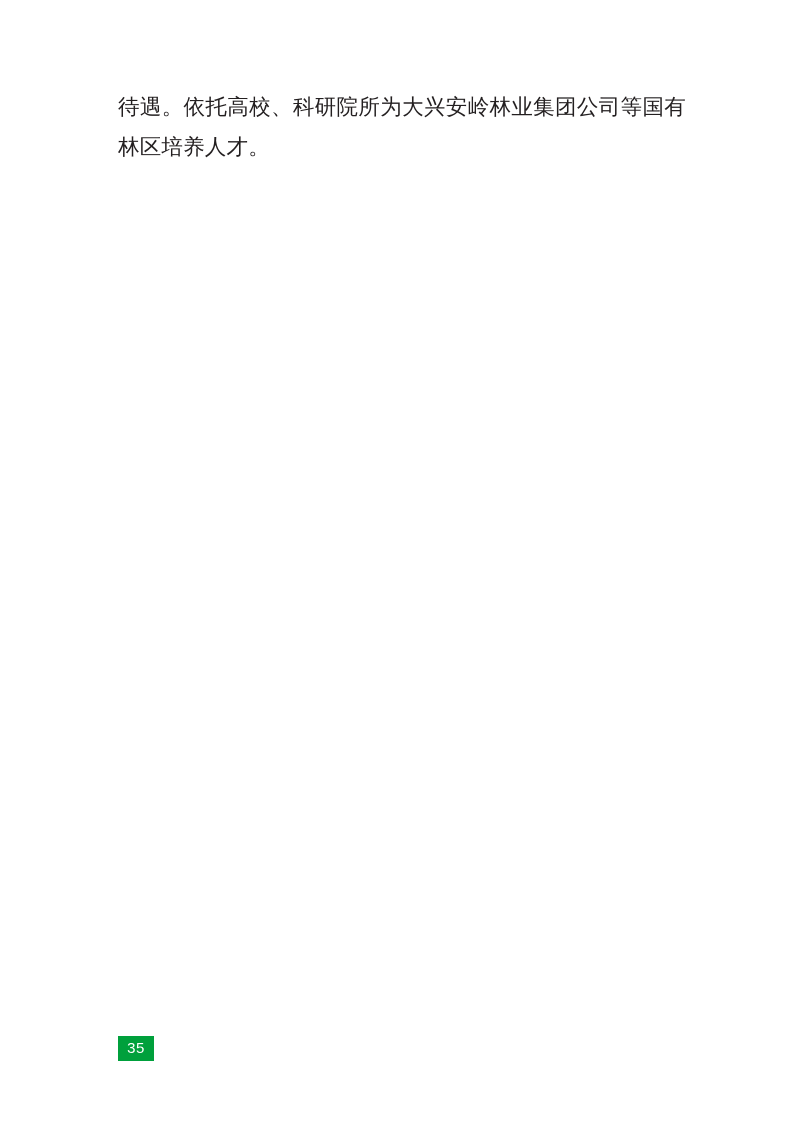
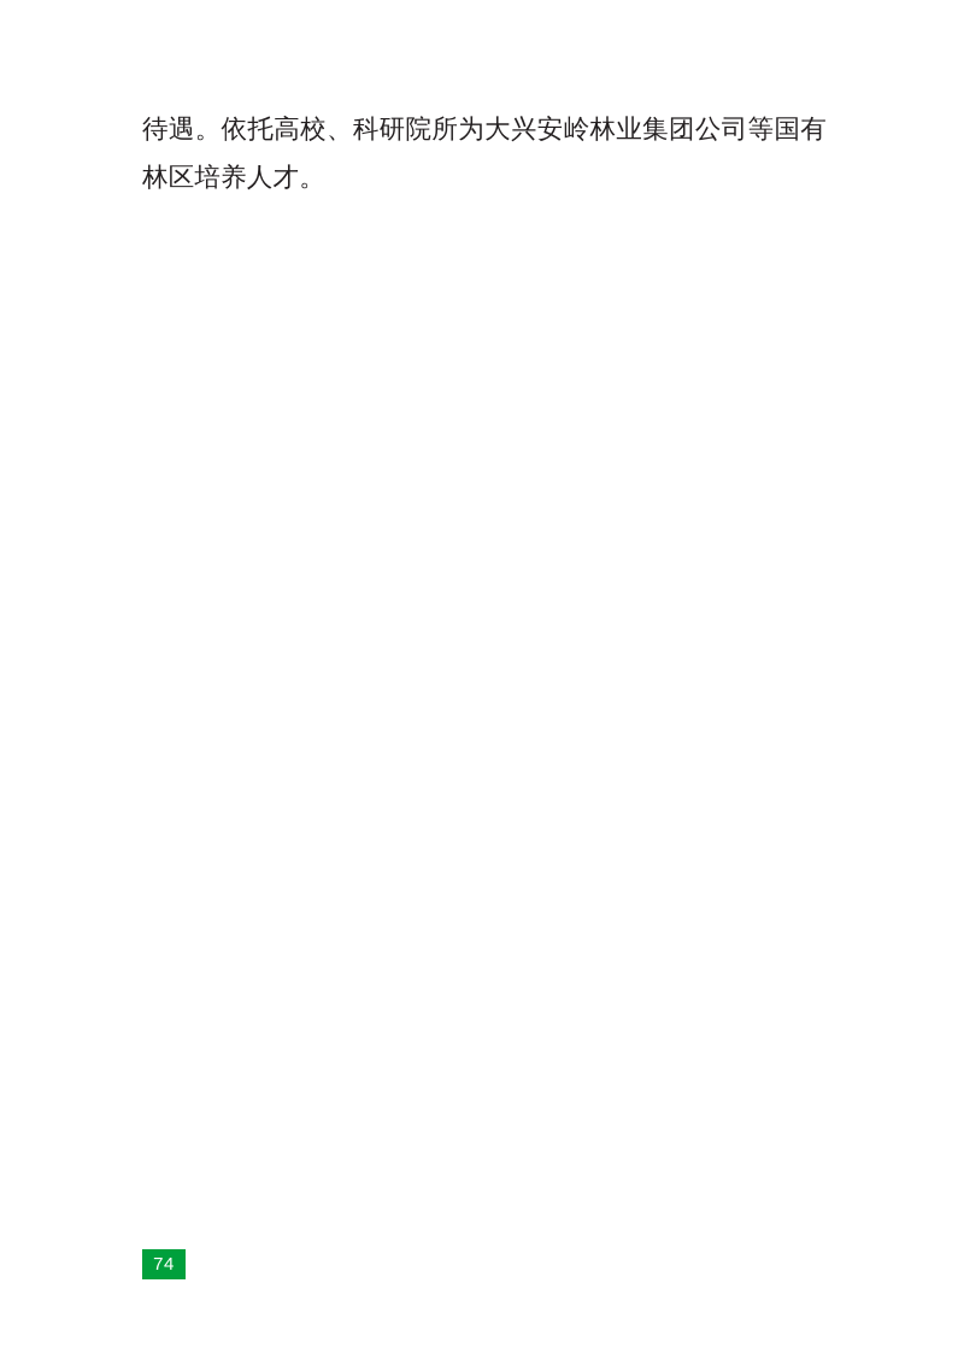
  待遇。依托高校、科研院所为大兴安岭林业集团公司等国有林区培养人才。
- 35
+ 74
